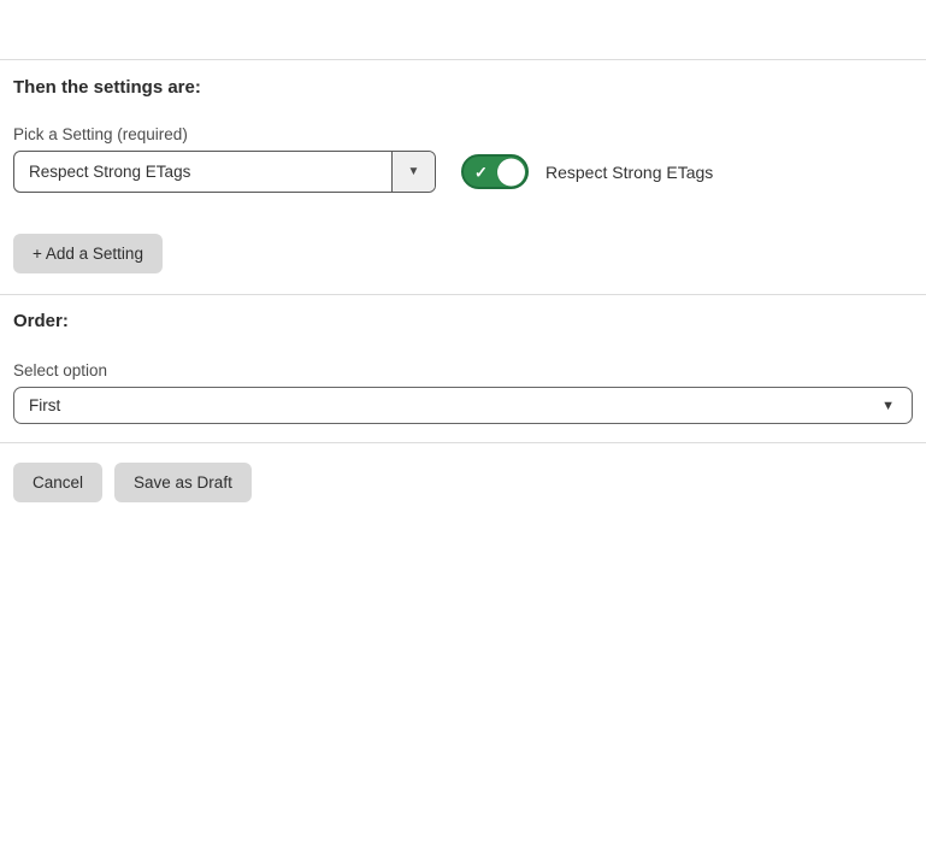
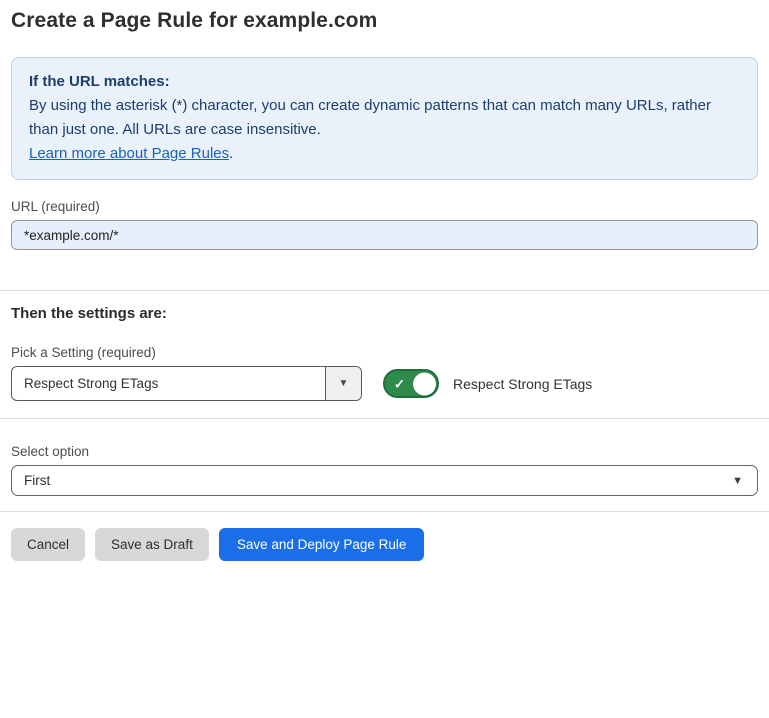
+ Create a Page Rule for example.com
+ If the URL matches:
+ By using the asterisk (*) character, you can create dynamic patterns that can match many URLs, rather than just one. All URLs are case insensitive.
+ Learn more about Page Rules.
+ URL (required)
+ *example.com/*
  Then the settings are:
  Pick a Setting (required)
  Respect Strong ETags
  ▼
  ✓
  Respect Strong ETags
- + Add a Setting
- Order:
  Select option
  First
  ▼
  Cancel
  Save as Draft
+ Save and Deploy Page Rule
